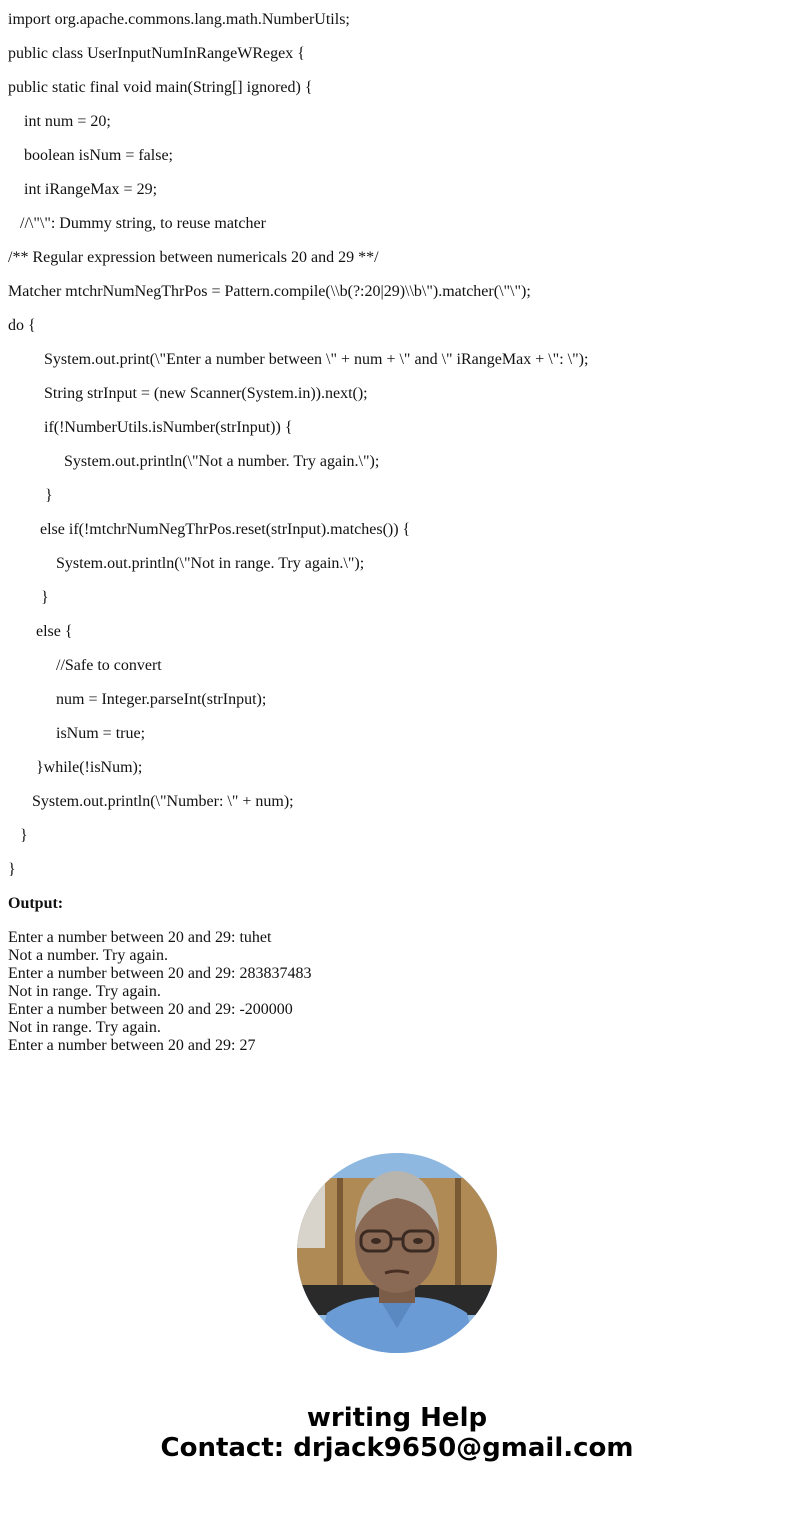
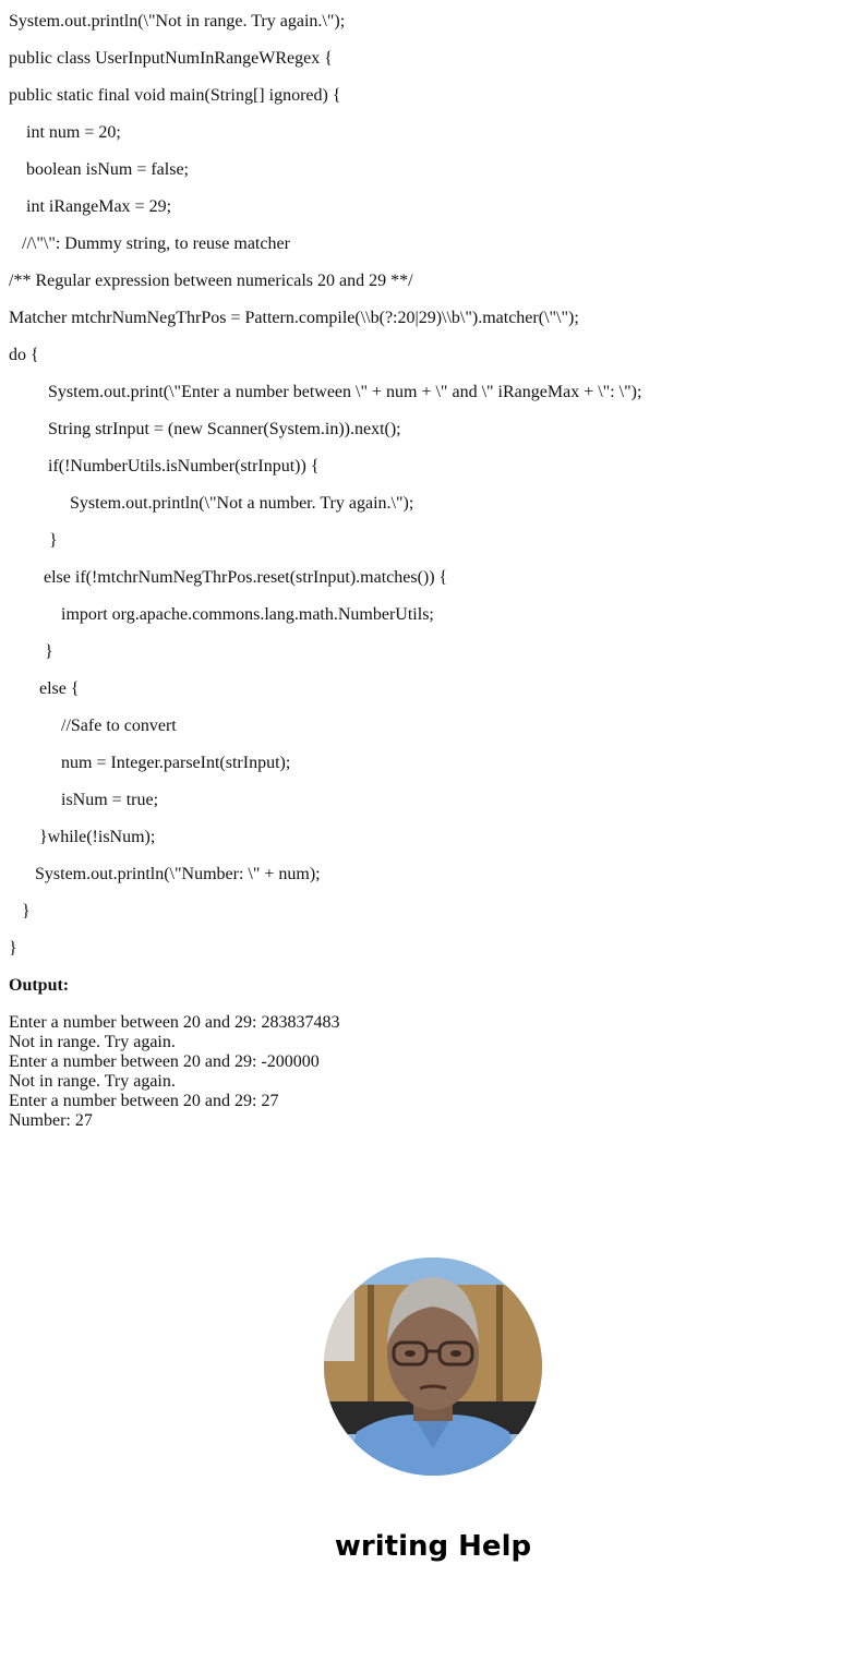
- import org.apache.commons.lang.math.NumberUtils;
+ System.out.println(\"Not in range. Try again.\");
  public class UserInputNumInRangeWRegex {
  public static final void main(String[] ignored) {
  int num = 20;
  boolean isNum = false;
  int iRangeMax = 29;
  //\"\": Dummy string, to reuse matcher
  /** Regular expression between numericals 20 and 29 **/
  Matcher mtchrNumNegThrPos = Pattern.compile(\\b(?:20|29)\\b\").matcher(\"\");
  do {
  System.out.print(\"Enter a number between \" + num + \" and \" iRangeMax + \": \");
  String strInput = (new Scanner(System.in)).next();
  if(!NumberUtils.isNumber(strInput)) {
  System.out.println(\"Not a number. Try again.\");
  }
  else if(!mtchrNumNegThrPos.reset(strInput).matches()) {
- System.out.println(\"Not in range. Try again.\");
+ import org.apache.commons.lang.math.NumberUtils;
  }
  else {
  //Safe to convert
  num = Integer.parseInt(strInput);
  isNum = true;
  }while(!isNum);
  System.out.println(\"Number: \" + num);
  }
  }
  Output:
- Enter a number between 20 and 29: tuhet
- Not a number. Try again.
  Enter a number between 20 and 29: 283837483
  Not in range. Try again.
  Enter a number between 20 and 29: -200000
  Not in range. Try again.
  Enter a number between 20 and 29: 27
+ Number: 27
  writing Help
- Contact: drjack9650@gmail.com
